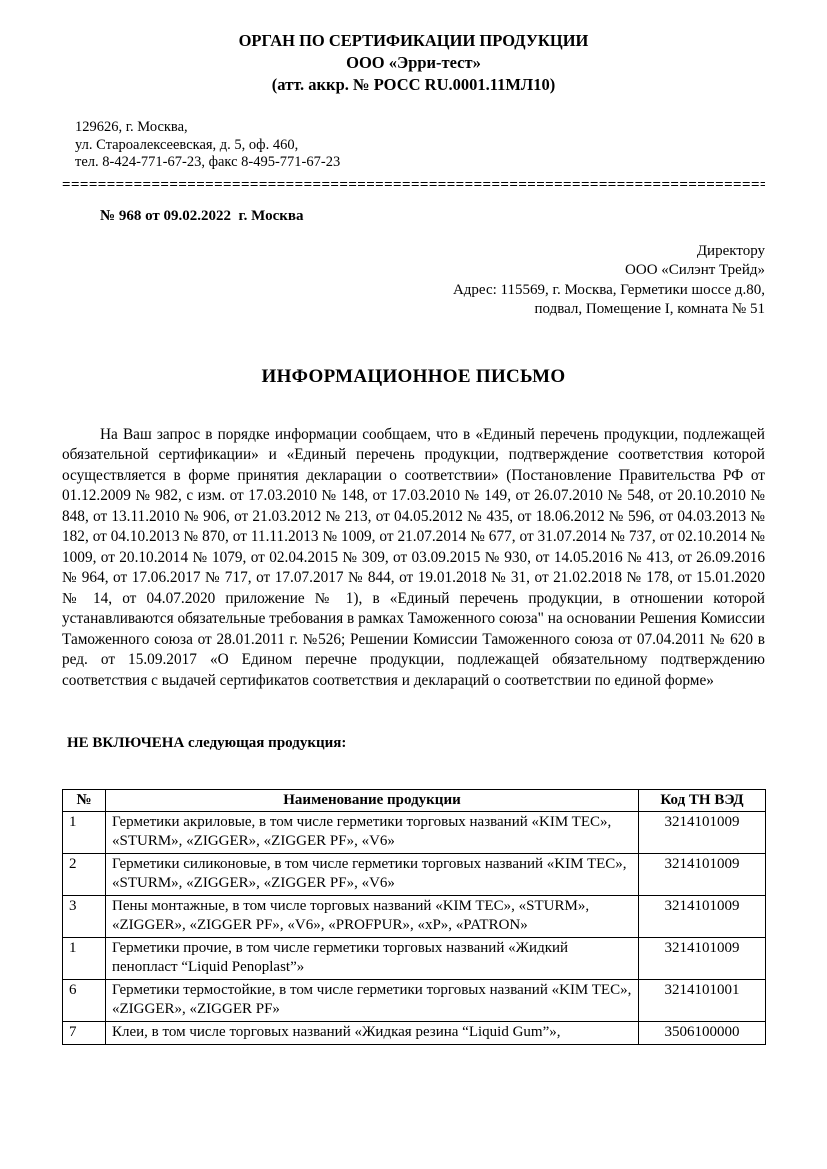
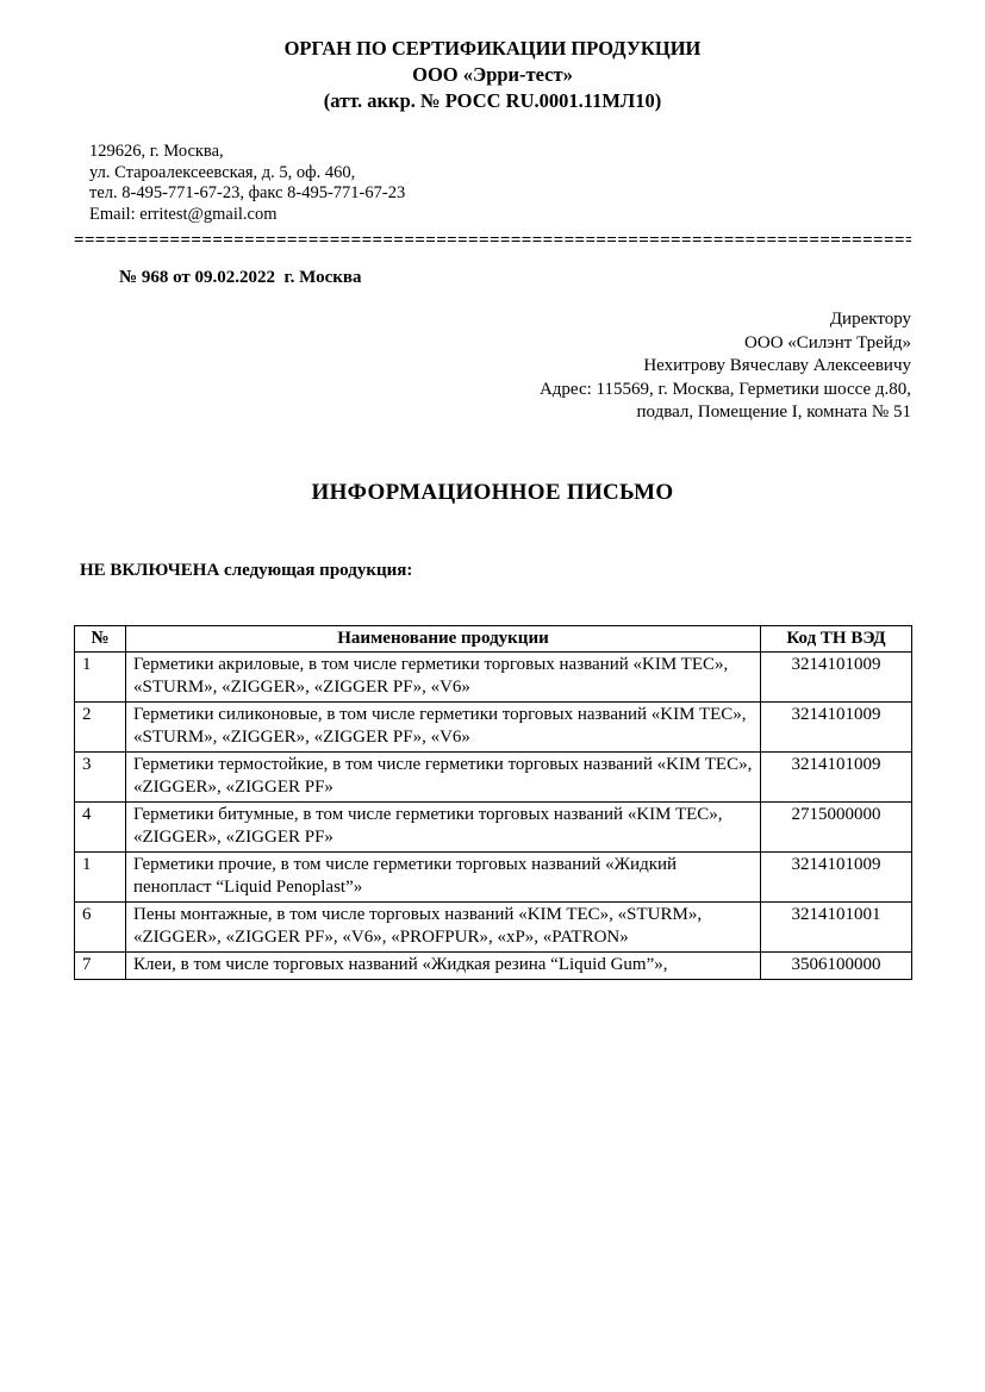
  ОРГАН ПО СЕРТИФИКАЦИИ ПРОДУКЦИИ
  ООО «Эрри-тест»
  (атт. аккр. № РОСС RU.0001.11МЛ10)
  129626, г. Москва,
  ул. Староалексеевская, д. 5, оф. 460,
- тел. 8-424-771-67-23, факс 8-495-771-67-23
+ тел. 8-495-771-67-23, факс 8-495-771-67-23
+ Email: erritest@gmail.com
  ===============================================================================
  № 968 от 09.02.2022 г. Москва
  Директору
  ООО «Силэнт Трейд»
+ Нехитрову Вячеславу Алексеевичу
  Адрес: 115569, г. Москва, Герметики шоссе д.80,
  подвал, Помещение I, комната № 51
  ИНФОРМАЦИОННОЕ ПИСЬМО
- На Ваш запрос в порядке информации сообщаем, что в «Единый перечень продукции, подлежащей обязательной сертификации» и «Единый перечень продукции, подтверждение соответствия которой осуществляется в форме принятия декларации о соответствии» (Постановление Правительства РФ от 01.12.2009 № 982, с изм. от 17.03.2010 № 148, от 17.03.2010 № 149, от 26.07.2010 № 548, от 20.10.2010 № 848, от 13.11.2010 № 906, от 21.03.2012 № 213, от 04.05.2012 № 435, от 18.06.2012 № 596, от 04.03.2013 № 182, от 04.10.2013 № 870, от 11.11.2013 № 1009, от 21.07.2014 № 677, от 31.07.2014 № 737, от 02.10.2014 № 1009, от 20.10.2014 № 1079, от 02.04.2015 № 309, от 03.09.2015 № 930, от 14.05.2016 № 413, от 26.09.2016 № 964, от 17.06.2017 № 717, от 17.07.2017 № 844, от 19.01.2018 № 31, от 21.02.2018 № 178, от 15.01.2020 № 14, от 04.07.2020 приложение № 1), в «Единый перечень продукции, в отношении которой устанавливаются обязательные требования в рамках Таможенного союза" на основании Решения Комиссии Таможенного союза от 28.01.2011 г. №526; Решении Комиссии Таможенного союза от 07.04.2011 № 620 в ред. от 15.09.2017 «О Едином перечне продукции, подлежащей обязательному подтверждению соответствия с выдачей сертификатов соответствия и деклараций о соответствии по единой форме»
  НЕ ВКЛЮЧЕНА следующая продукция:
  №	Наименование продукции	Код ТН ВЭД
  1	Герметики акриловые, в том числе герметики торговых названий «KIM TEC», «STURM», «ZIGGER», «ZIGGER PF», «V6»	3214101009
  2	Герметики силиконовые, в том числе герметики торговых названий «KIM TEC», «STURM», «ZIGGER», «ZIGGER PF», «V6»	3214101009
- 3	Пены монтажные, в том числе торговых названий «KIM TEC», «STURM», «ZIGGER», «ZIGGER PF», «V6», «PROFPUR», «xP», «PATRON»	3214101009
+ 3	Герметики термостойкие, в том числе герметики торговых названий «KIM TEC», «ZIGGER», «ZIGGER PF»	3214101009
+ 4	Герметики битумные, в том числе герметики торговых названий «KIM TEC», «ZIGGER», «ZIGGER PF»	2715000000
  1	Герметики прочие, в том числе герметики торговых названий «Жидкий пенопласт “Liquid Penoplast”»	3214101009
- 6	Герметики термостойкие, в том числе герметики торговых названий «KIM TEC», «ZIGGER», «ZIGGER PF»	3214101001
+ 6	Пены монтажные, в том числе торговых названий «KIM TEC», «STURM», «ZIGGER», «ZIGGER PF», «V6», «PROFPUR», «xP», «PATRON»	3214101001
  7	Клеи, в том числе торговых названий «Жидкая резина “Liquid Gum”»,	3506100000
